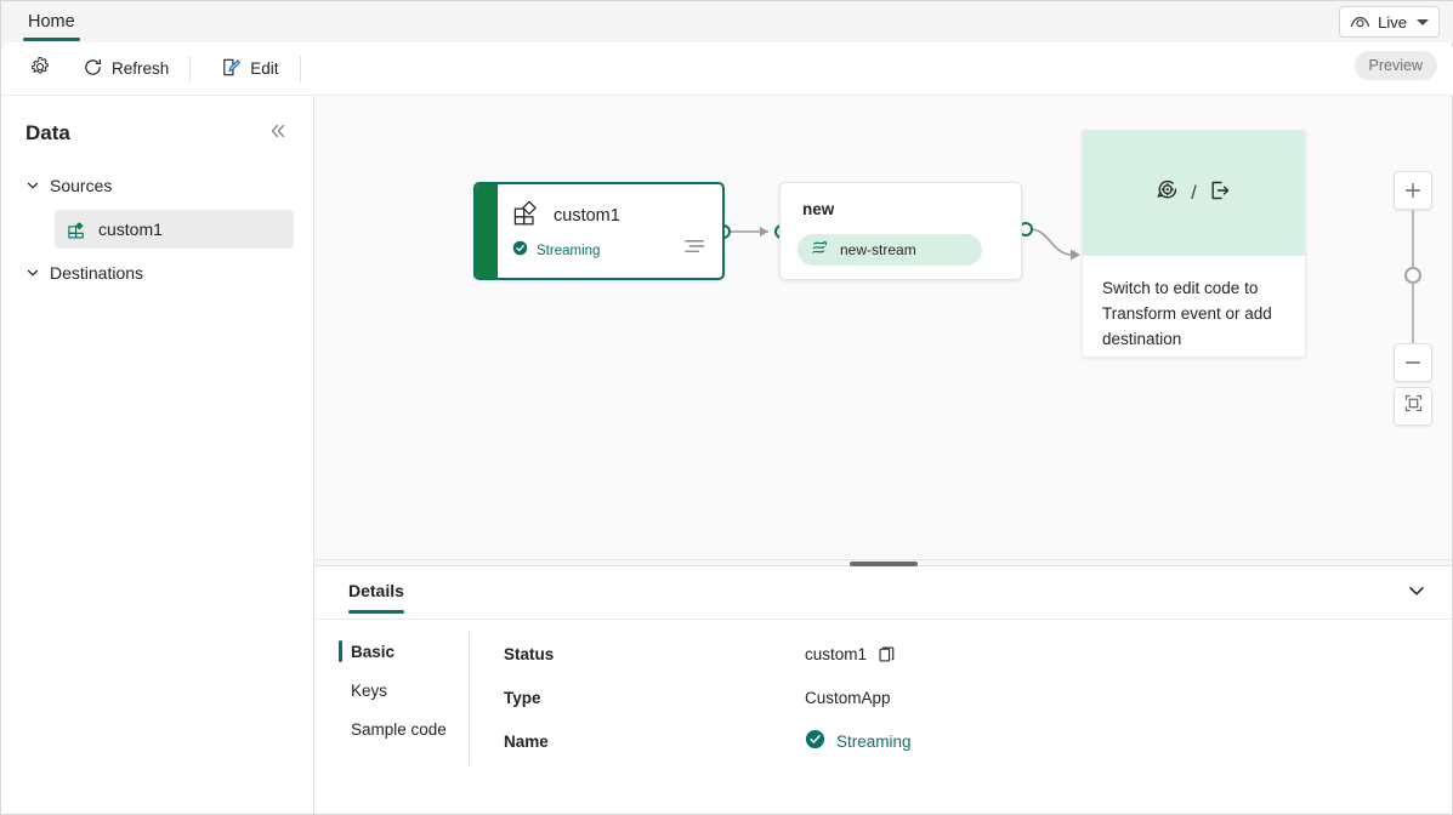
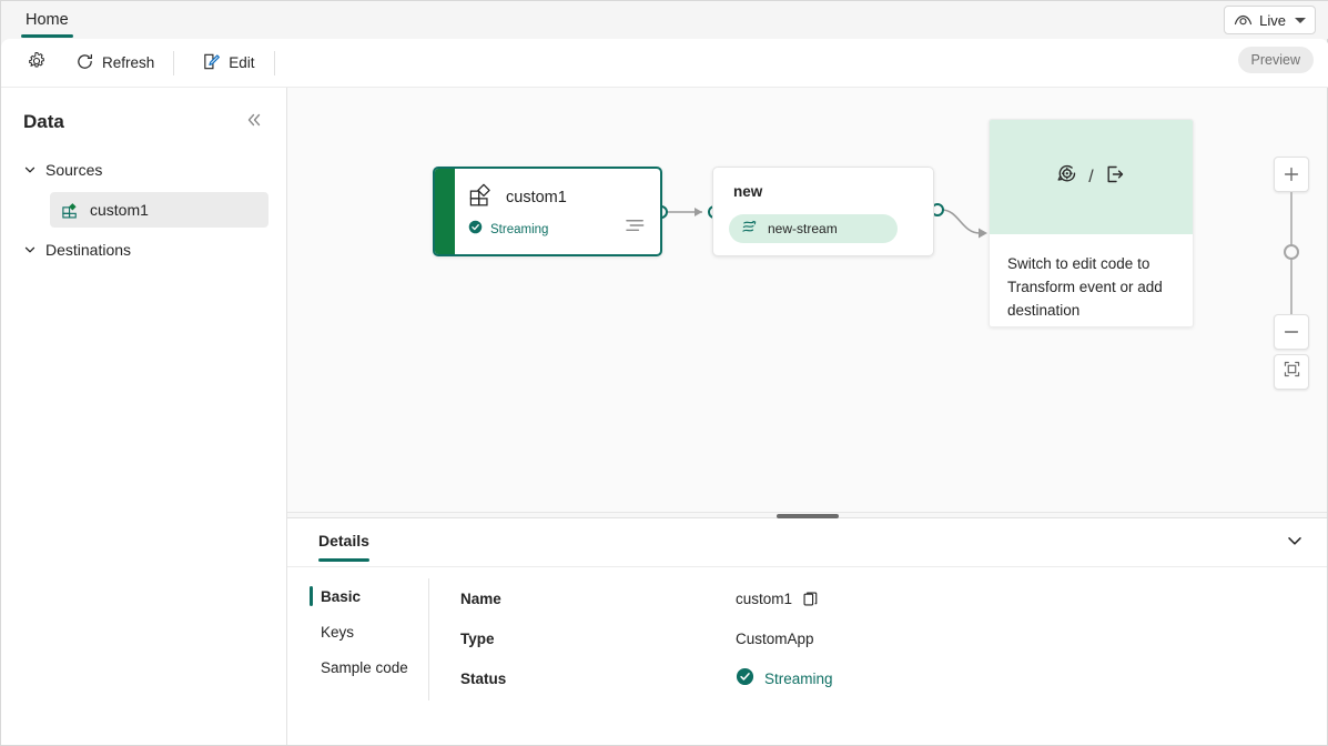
  Home
  Live
  Refresh
  Edit
  Preview
  Data
  Sources
  custom1
  Destinations
  custom1
  Streaming
  new
  new-stream
  /
  Switch to edit code to Transform event or add destination
  Details
  Basic
  Keys
  Sample code
- Status
+ Name
  custom1
  Type
  CustomApp
- Name
+ Status
  Streaming
